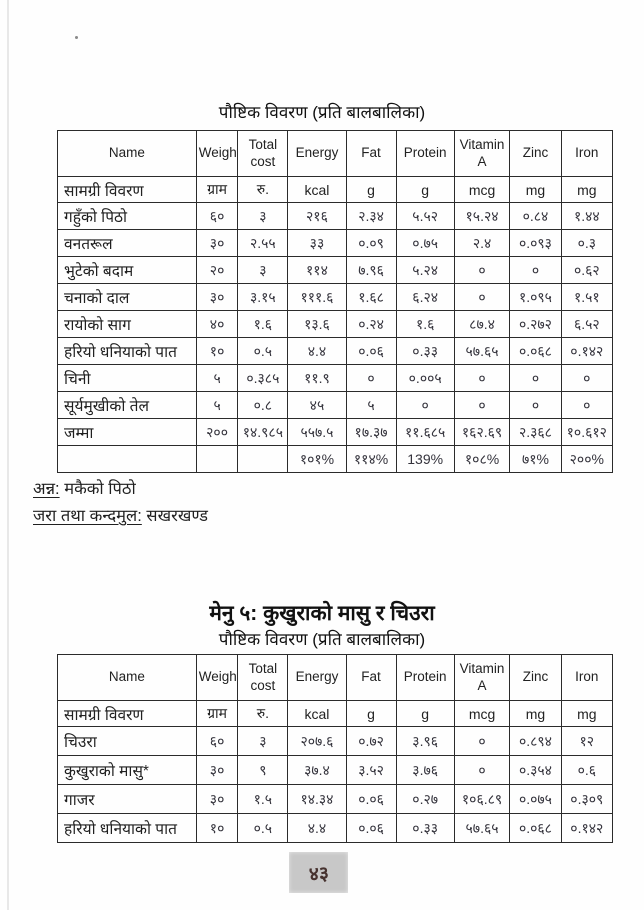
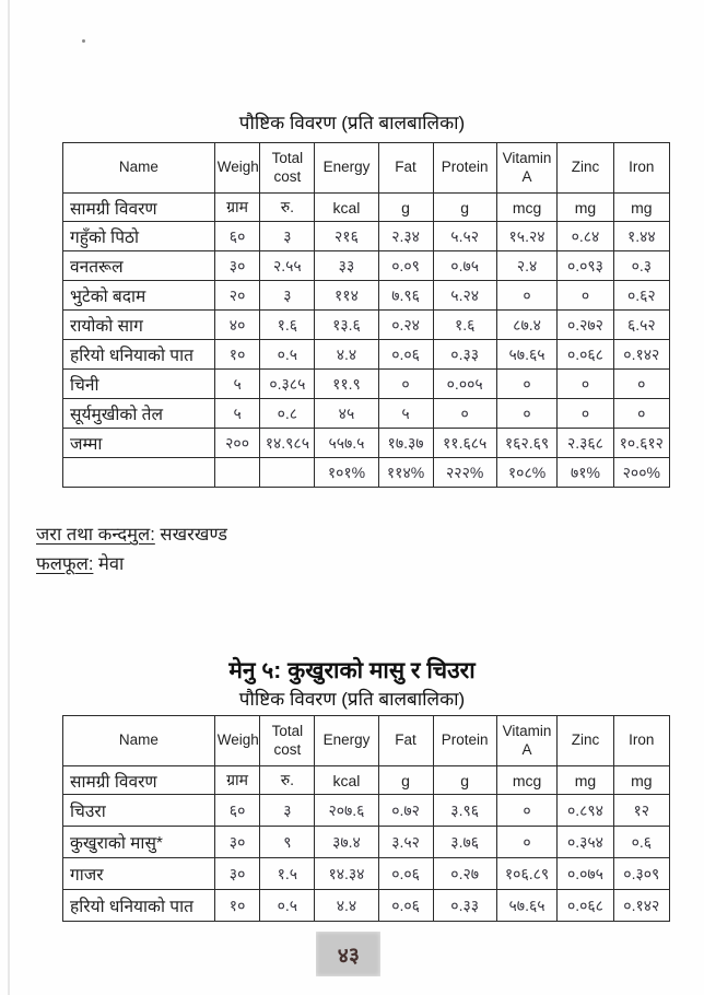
  पौष्टिक विवरण (प्रति बालबालिका)
  Name	Weigh	Total cost	Energy	Fat	Protein	Vitamin A	Zinc	Iron
  सामग्री विवरण	ग्राम	रु.	kcal	g	g	mcg	mg	mg
  गहुँको पिठो	६०	३	२१६	२.३४	५.५२	१५.२४	०.८४	१.४४
  वनतरूल	३०	२.५५	३३	०.०९	०.७५	२.४	०.०९३	०.३
  भुटेको बदाम	२०	३	११४	७.९६	५.२४	०	०	०.६२
- चनाको दाल	३०	३.१५	१११.६	१.६८	६.२४	०	१.०९५	१.५१
  रायोको साग	४०	१.६	१३.६	०.२४	१.६	८७.४	०.२७२	६.५२
  हरियो धनियाको पात	१०	०.५	४.४	०.०६	०.३३	५७.६५	०.०६८	०.१४२
  चिनी	५	०.३८५	११.९	०	०.००५	०	०	०
  सूर्यमुखीको तेल	५	०.८	४५	५	०	०	०	०
  जम्मा	२००	१४.९८५	५५७.५	१७.३७	११.६८५	१६२.६९	२.३६८	१०.६१२
- 			१०१%	११४%	139%	१०८%	७१%	२००%
+ 			१०१%	११४%	२२२%	१०८%	७१%	२००%
- अन्न: मकैको पिठो
  जरा तथा कन्दमुल: सखरखण्ड
+ फलफूल: मेवा
  मेनु ५: कुखुराको मासु र चिउरा
  पौष्टिक विवरण (प्रति बालबालिका)
  Name	Weigh	Total cost	Energy	Fat	Protein	Vitamin A	Zinc	Iron
  सामग्री विवरण	ग्राम	रु.	kcal	g	g	mcg	mg	mg
  चिउरा	६०	३	२०७.६	०.७२	३.९६	०	०.८९४	१२
  कुखुराको मासु*	३०	९	३७.४	३.५२	३.७६	०	०.३५४	०.६
  गाजर	३०	१.५	१४.३४	०.०६	०.२७	१०६.८९	०.०७५	०.३०९
  हरियो धनियाको पात	१०	०.५	४.४	०.०६	०.३३	५७.६५	०.०६८	०.१४२
